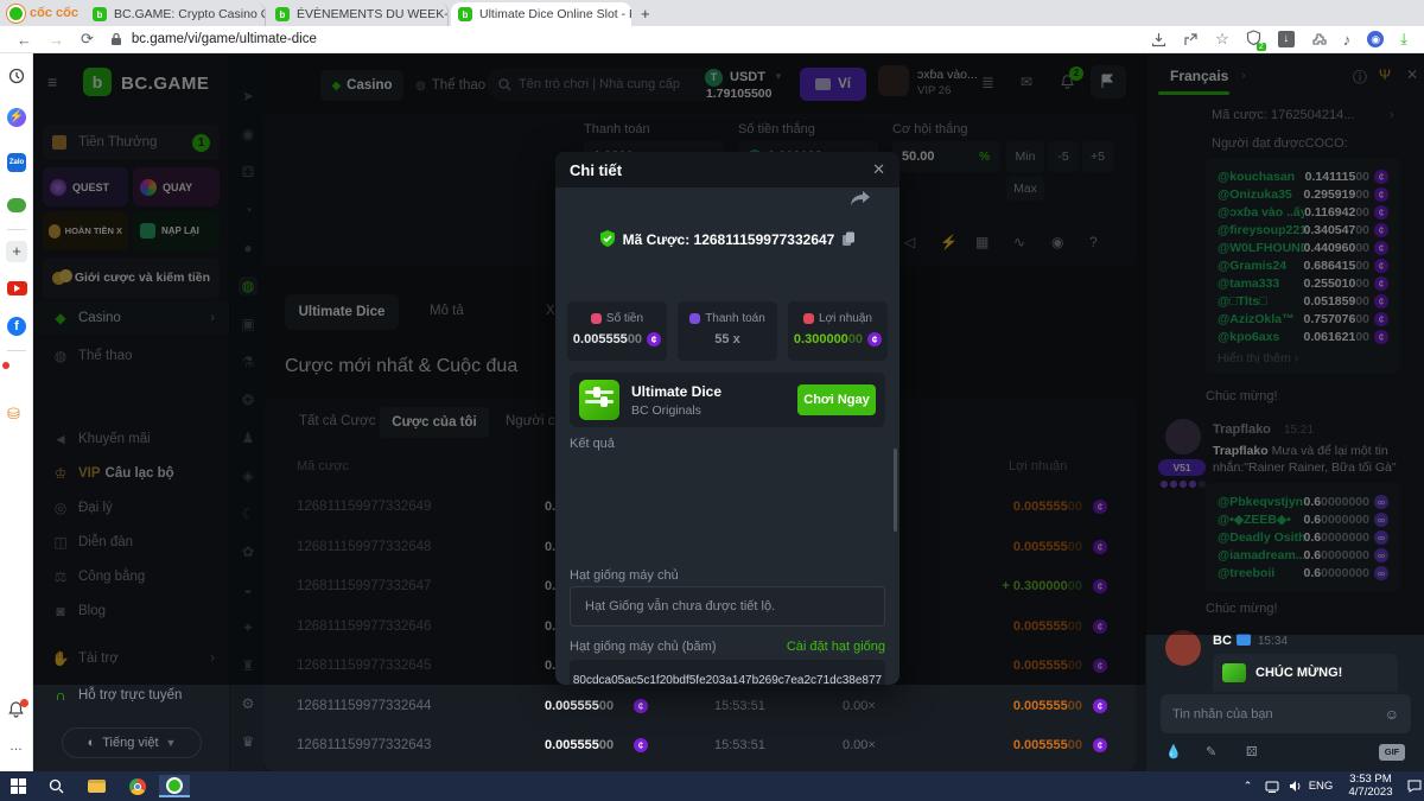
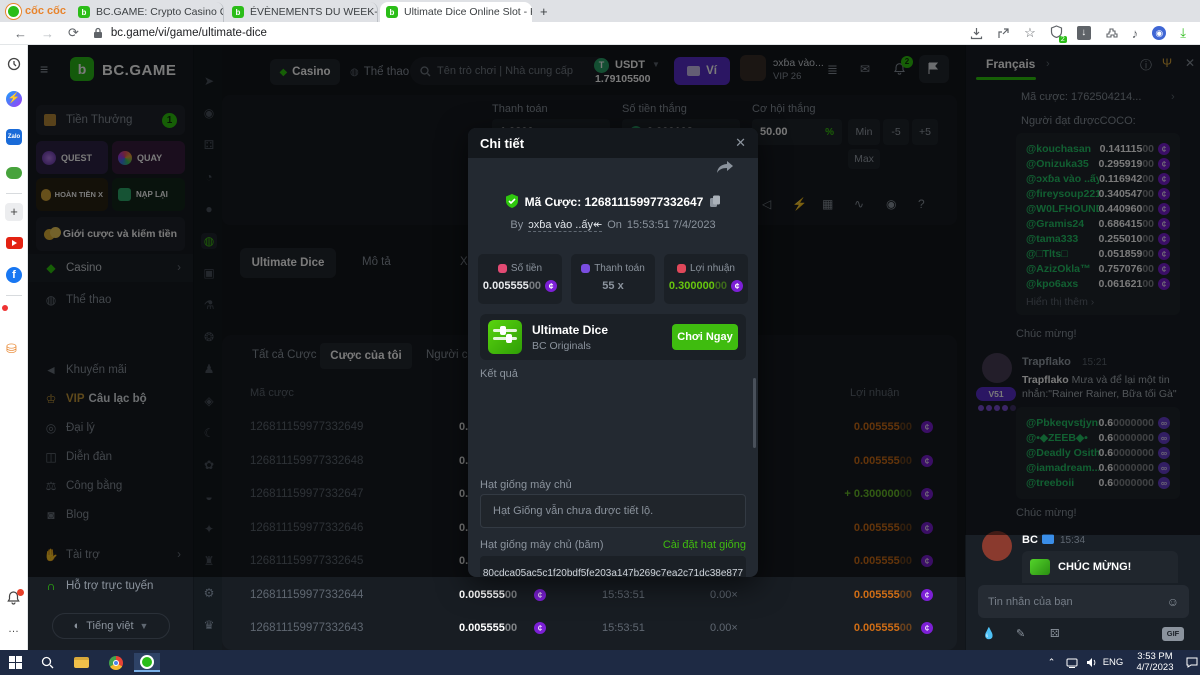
  cốc cốc
  b
  BC.GAME: Crypto Casino
  b
  ÉVÈNEMENTS DU WEEK-
  b
  Ultimate Dice Online Slot -
  +
  ←
  →
  ⟳
  bc.game/vi/game/ultimate-dice
  ☆
  ↓
  ♪
  ◉
  ⤓
  ⚡
  +
  f
  ⛁
  …
  ≡
  b
  BC.GAME
  Tiền Thưởng
  1
  QUEST
  QUAY
  HOÀN TIỀN X
  NẠP LẠI
  Giới cược và kiếm tiền
  ◆
  Casino
  ›
  ◍
  Thể thao
  ◄
  Khuyến mãi
  ♔
  VIP
  Câu lạc bộ
  ◎
  Đại lý
  ◫
  Diễn đàn
  ⚖
  Công bằng
  ◙
  Blog
  ✋
  Tài trợ
  ›
  ∩
  Hỗ trợ trực tuyến
  ◐
  Tiếng việt
  ▼
  ➤
  ◉
  ⚃
  ◔
  ●
  ◍
  ▣
  ⚗
  ❂
  ♟
  ◈
  ✿
  ◒
  ✦
  ♜
  ⚙
  ♛
  ◆
  Casino
  ◍
  Thể thao
  Tên trò chơi | Nhà cung cấp
  T
  USDT
  ▼
  1.79105500
  Ví
  ɔxɓa vào...
  VIP 26
  ≣
  ✉
  2
  Thanh toán
  Số tiền thắng
  Cơ hội thắng
  50.00
  %
  Min
  -5
  +5
  Max
  ◁
  ⚡
  ▦
  ∿
  ◉
  ?
  Ultimate Dice
  Mô tả
- Cược mới nhất & Cuộc đua
  Tất cả Cược
  Cược của tôi
  Mã cược
  Lợi nhuận
  126811159977332649
  0.00555500
  ¢
  126811159977332648
  0.00555500
  ¢
  126811159977332647
  + 0.30000000
  ¢
  126811159977332646
  0.00555500
  ¢
  126811159977332645
  0.00555500
  ¢
  126811159977332644
  0.00555500
  ¢
  15:53:51
  0.00×
  0.00555500
  ¢
  126811159977332643
  0.00555500
  ¢
  15:53:51
  0.00×
  0.00555500
  ¢
  Français
  ›
  ⓘ
  Ψ
  ✕
  Mã cược: 1762504214...
  ›
  Người đạt đượcCOCO:
  @kouchasan
  0.14111500
  ¢
  @Onizuka35
  0.29591900
  ¢
  @ɔxɓa vào ..ấy
  0.11694200
  ¢
  @fireysoup221
  0.34054700
  ¢
  @W0LFHOUN
  0.44096000
  ¢
  @Gramis24
  0.68641500
  ¢
  @tama333
  0.25501000
  ¢
  @□Tlts□
  0.05185900
  ¢
  @AzizOkla™
  0.75707600
  ¢
  @kpo6axs
  0.06162100
  ¢
  Hiển thị thêm
  ›
  Chúc mừng!
  Trapflako
  15:21
  V51
  Trapflako Mưa và để lại một tin nhắn:"Rainer Rainer, Bữa tối Gà"
  @Pbkeqvstjyn
  0.60000000
  ∞
  @•◆ZEEB◆•
  0.60000000
  ∞
  @Deadly Osith
  0.60000000
  ∞
  @iamadream..
  0.60000000
  ∞
  @treeboii
  0.60000000
  ∞
  Chúc mừng!
  BC
  15:34
  CHÚC MỪNG!
  Tin nhắn của bạn
  ☺
  💧
  ✎
  ⚄
  GIF
  Chi tiết
  ✕
  Mã Cược: 126811159977332647
+ By
+ ɔxɓa vào ..ấy↞
+ On
+ 15:53:51 7/4/2023
  Số tiền
  0.00555500 ¢
  Thanh toán
  55 x
  Lợi nhuận
  0.30000000 ¢
  Ultimate Dice
  BC Originals
  Chơi Ngay
  Kết quả
  Hạt giống máy chủ
  Hạt Giống vẫn chưa được tiết lộ.
  Hạt giống máy chủ (băm)
  Cài đặt hạt giống
  80cdca05ac5c1f20bdf5fe203a147b269c7ea2c71dc38e877
  ⌃
  ENG
  3:53 PM
  4/7/2023
